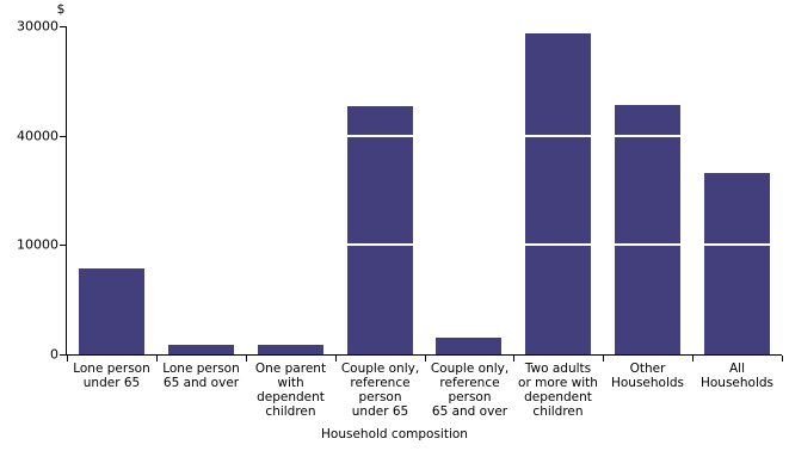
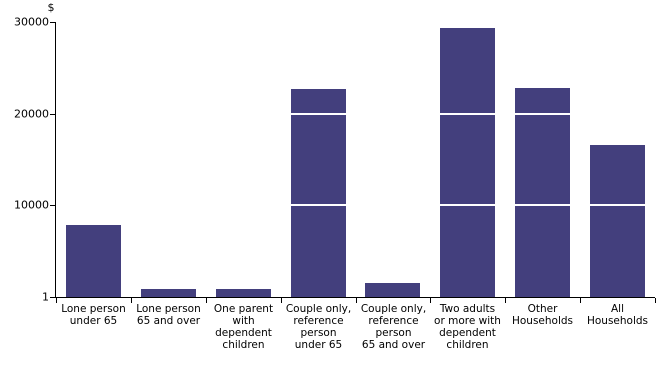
  $
- 0
+ 1
  10000
- 40000
+ 20000
  30000
  Lone person
  under 65
  Lone person
  65 and over
  One parent
  with
  dependent
  children
  Couple only,
  reference
  person
  under 65
  Couple only,
  reference
  person
  65 and over
  Two adults
  or more with
  dependent
  children
  Other
  Households
  All
  Households
- Household composition
